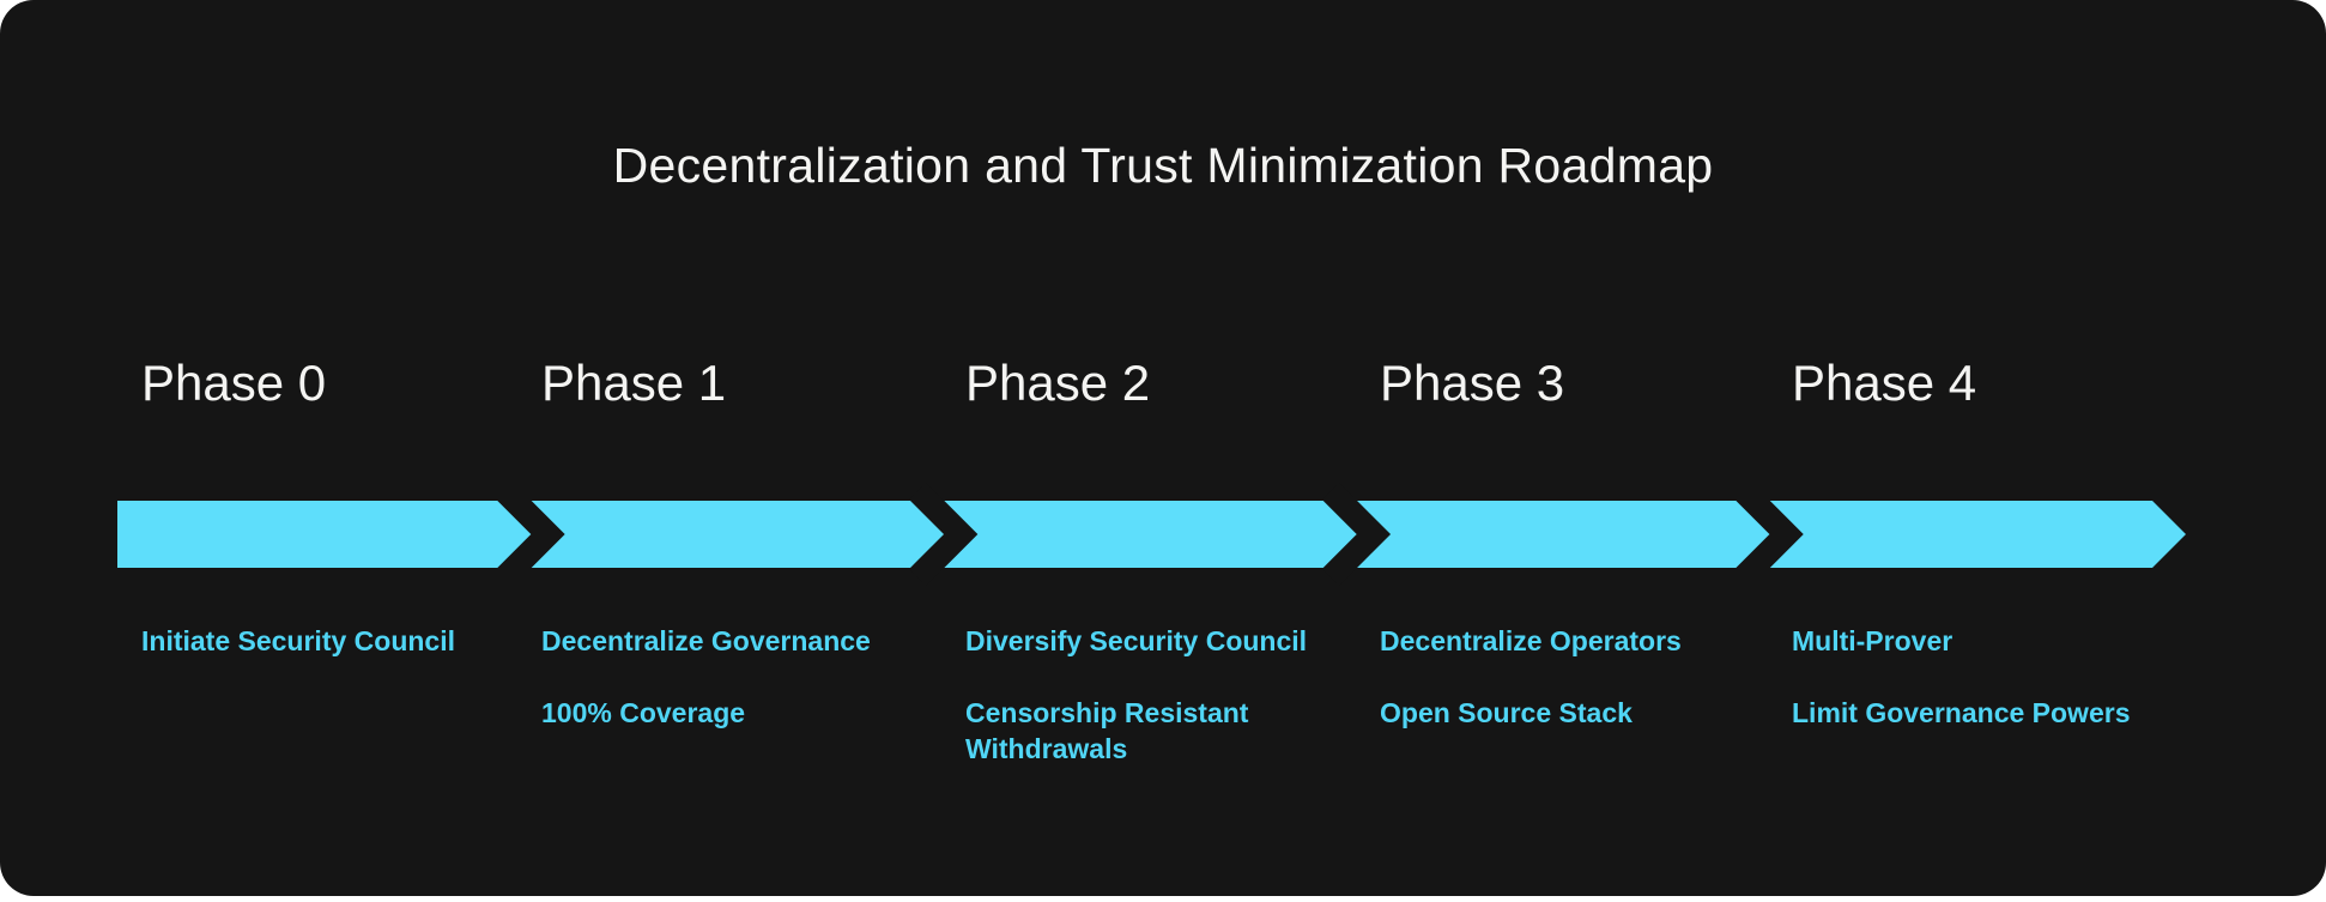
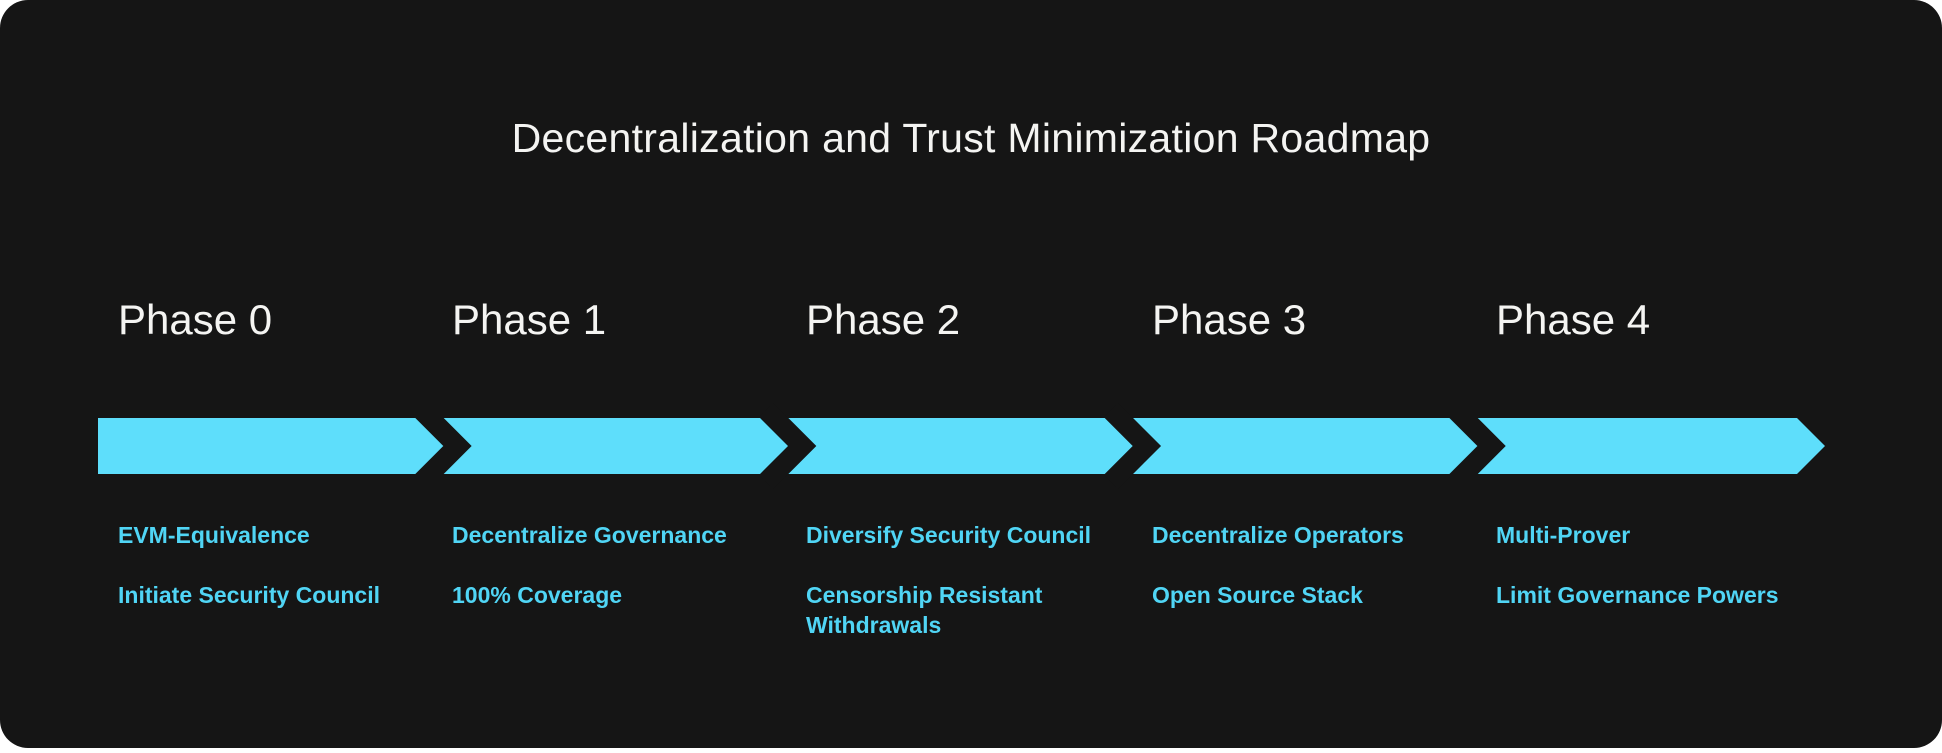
  Decentralization and Trust Minimization Roadmap
  Phase 0
+ EVM-Equivalence
  Initiate Security Council
  Phase 1
  Decentralize Governance
  100% Coverage
  Phase 2
  Diversify Security Council
  Censorship Resistant Withdrawals
  Phase 3
  Decentralize Operators
  Open Source Stack
  Phase 4
  Multi-Prover
  Limit Governance Powers
